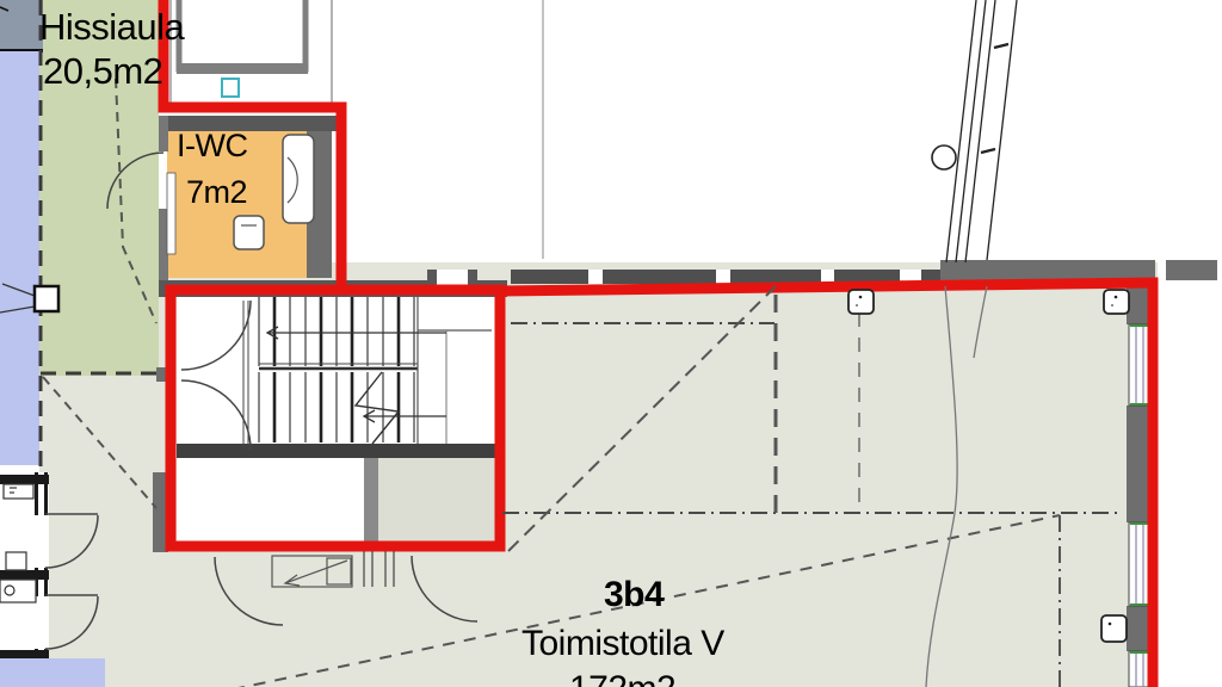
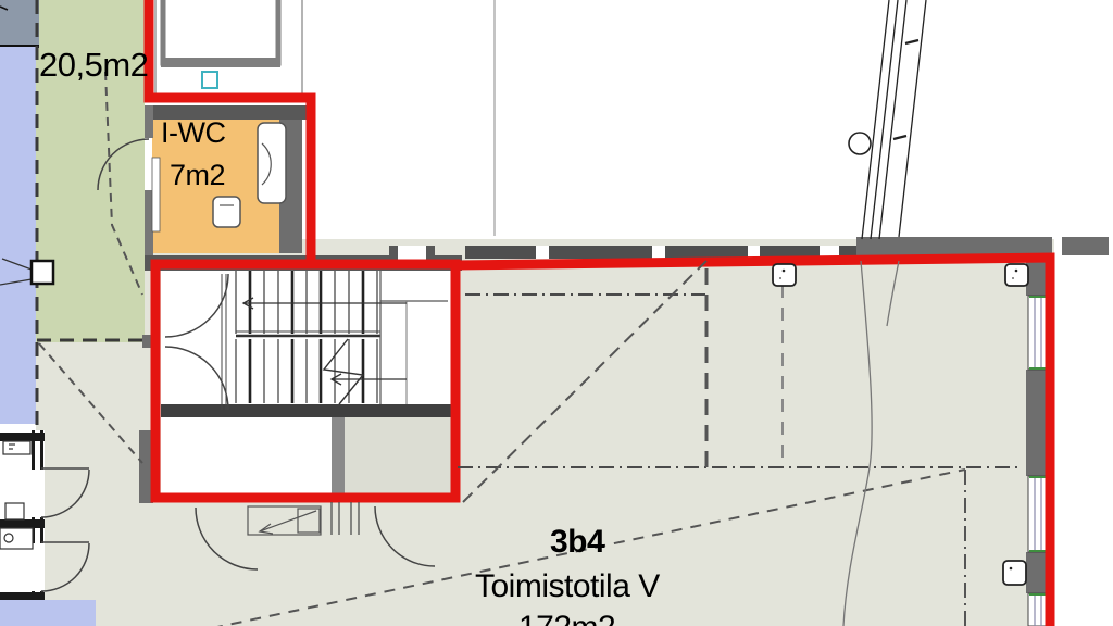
- Hissiaula
  20,5m2
  I-WC
  7m2
  3b4
  Toimistotila V
